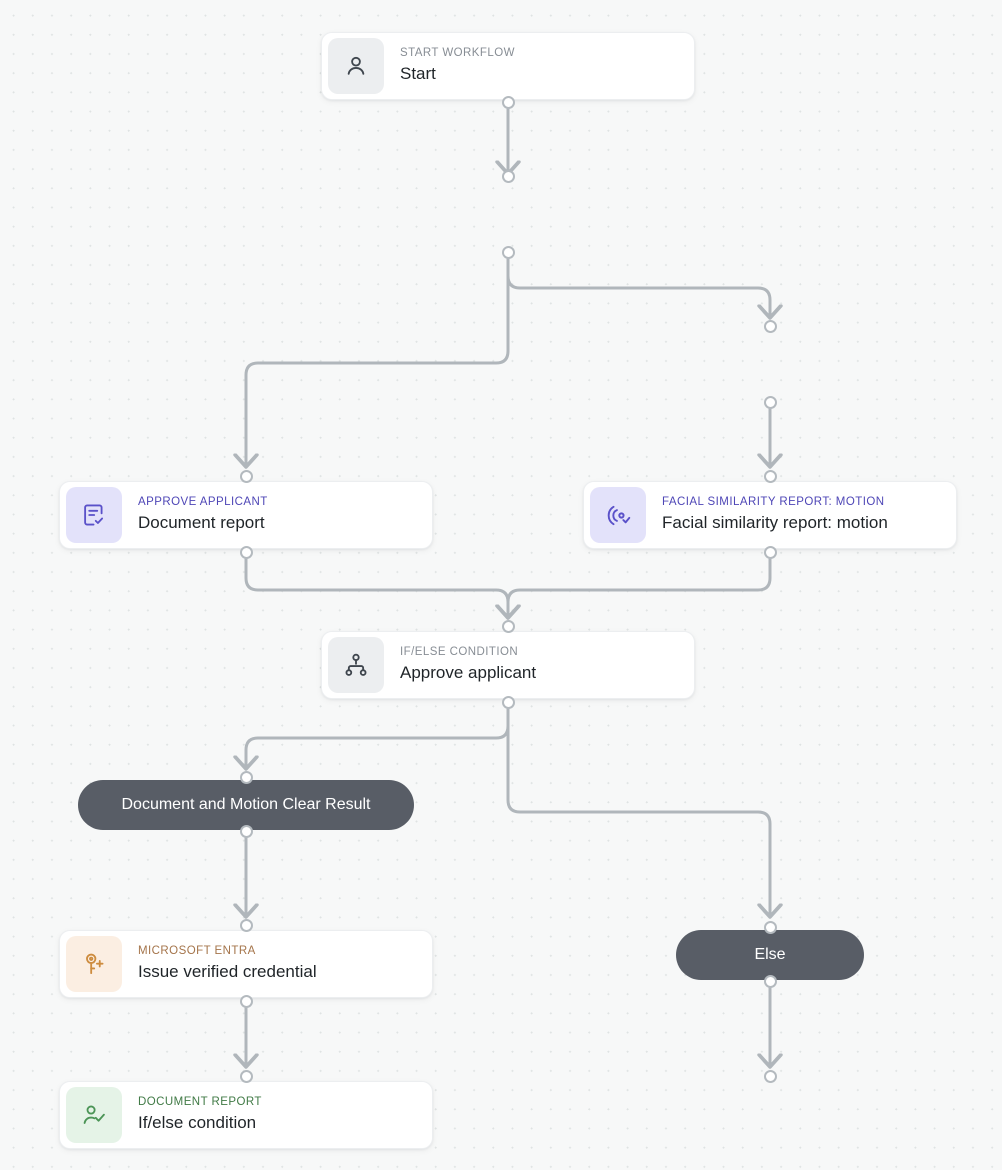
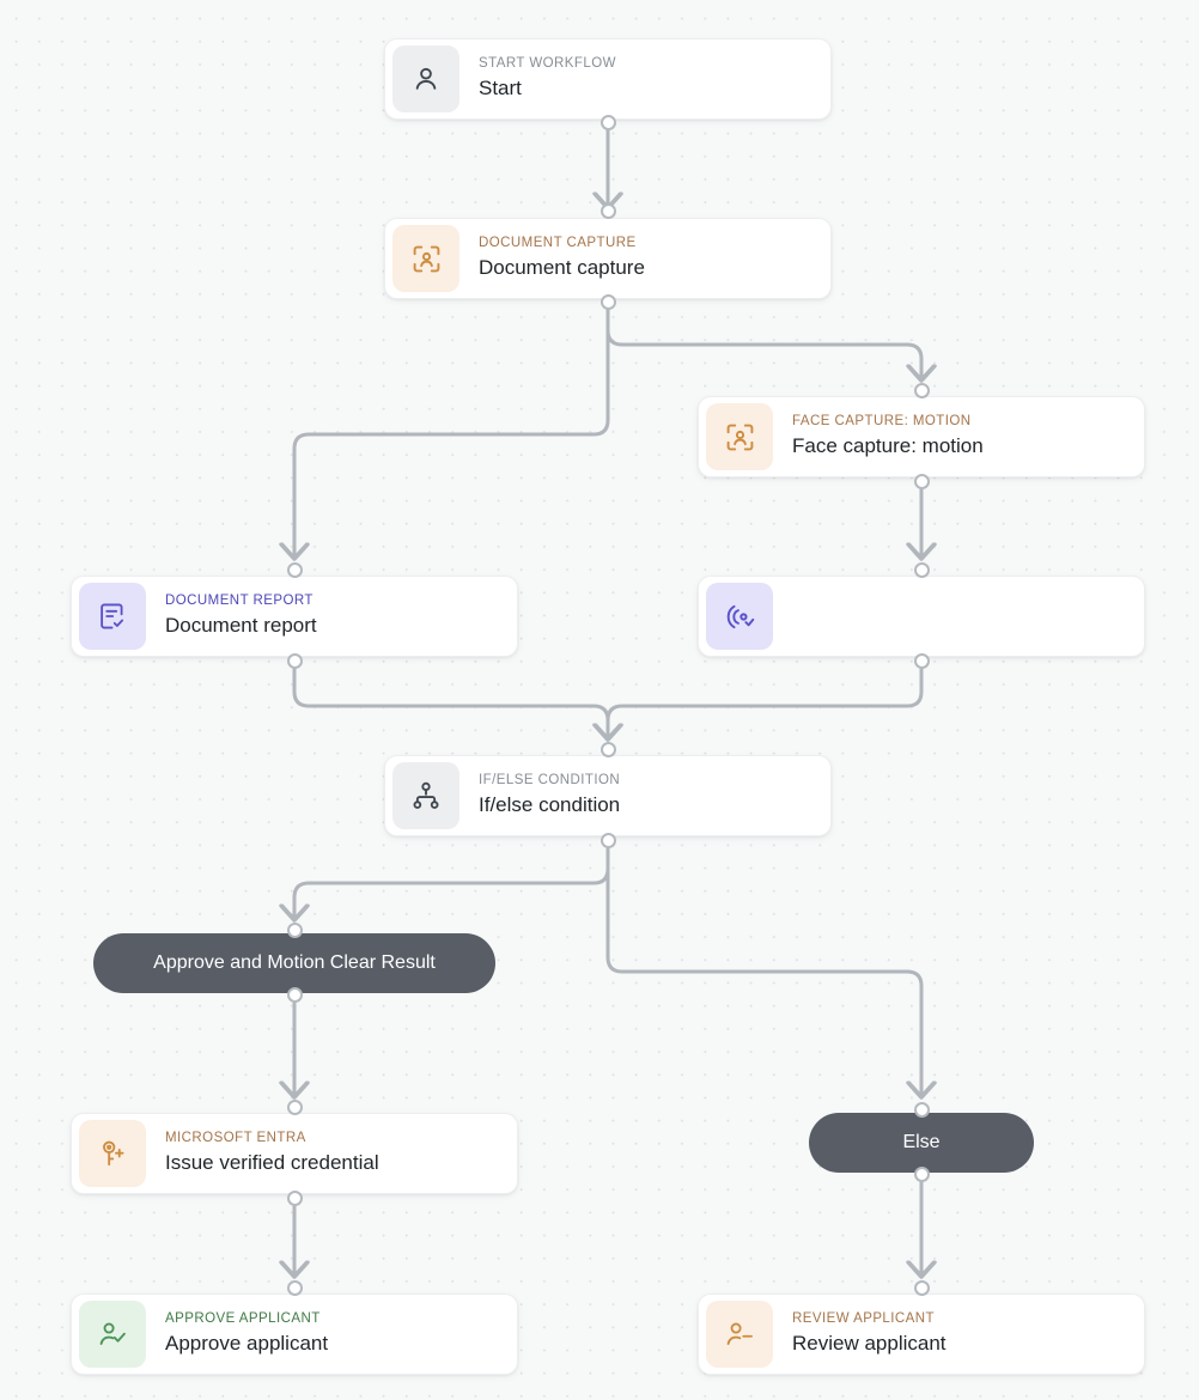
  START WORKFLOW
  Start
+ DOCUMENT CAPTURE
+ Document capture
+ FACE CAPTURE: MOTION
+ Face capture: motion
- APPROVE APPLICANT
+ DOCUMENT REPORT
  Document report
- FACIAL SIMILARITY REPORT: MOTION
- Facial similarity report: motion
  IF/ELSE CONDITION
- Approve applicant
+ If/else condition
  MICROSOFT ENTRA
  Issue verified credential
- DOCUMENT REPORT
+ APPROVE APPLICANT
- If/else condition
+ Approve applicant
+ REVIEW APPLICANT
+ Review applicant
- Document and Motion Clear Result
+ Approve and Motion Clear Result
  Else
